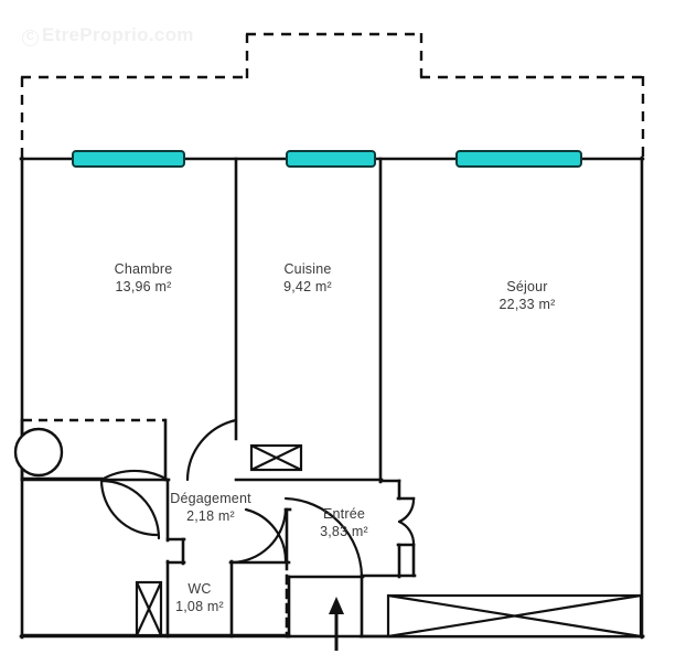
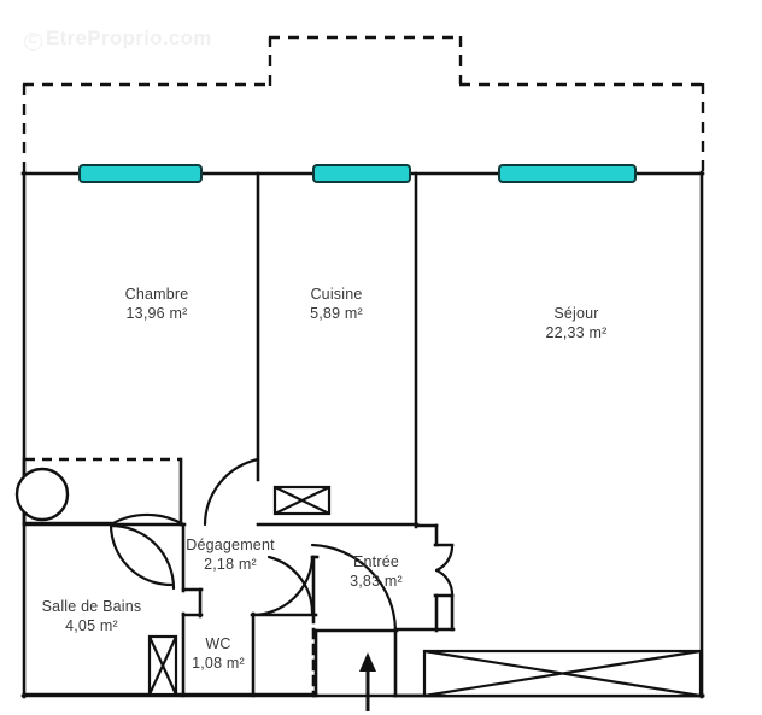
  Chambre
  13,96 m²
  Cuisine
- 9,42 m²
+ 5,89 m²
  Séjour
  22,33 m²
  Dégagement
  2,18 m²
  Entrée
  3,83 m²
+ Salle de Bains
+ 4,05 m²
  WC
  1,08 m²
